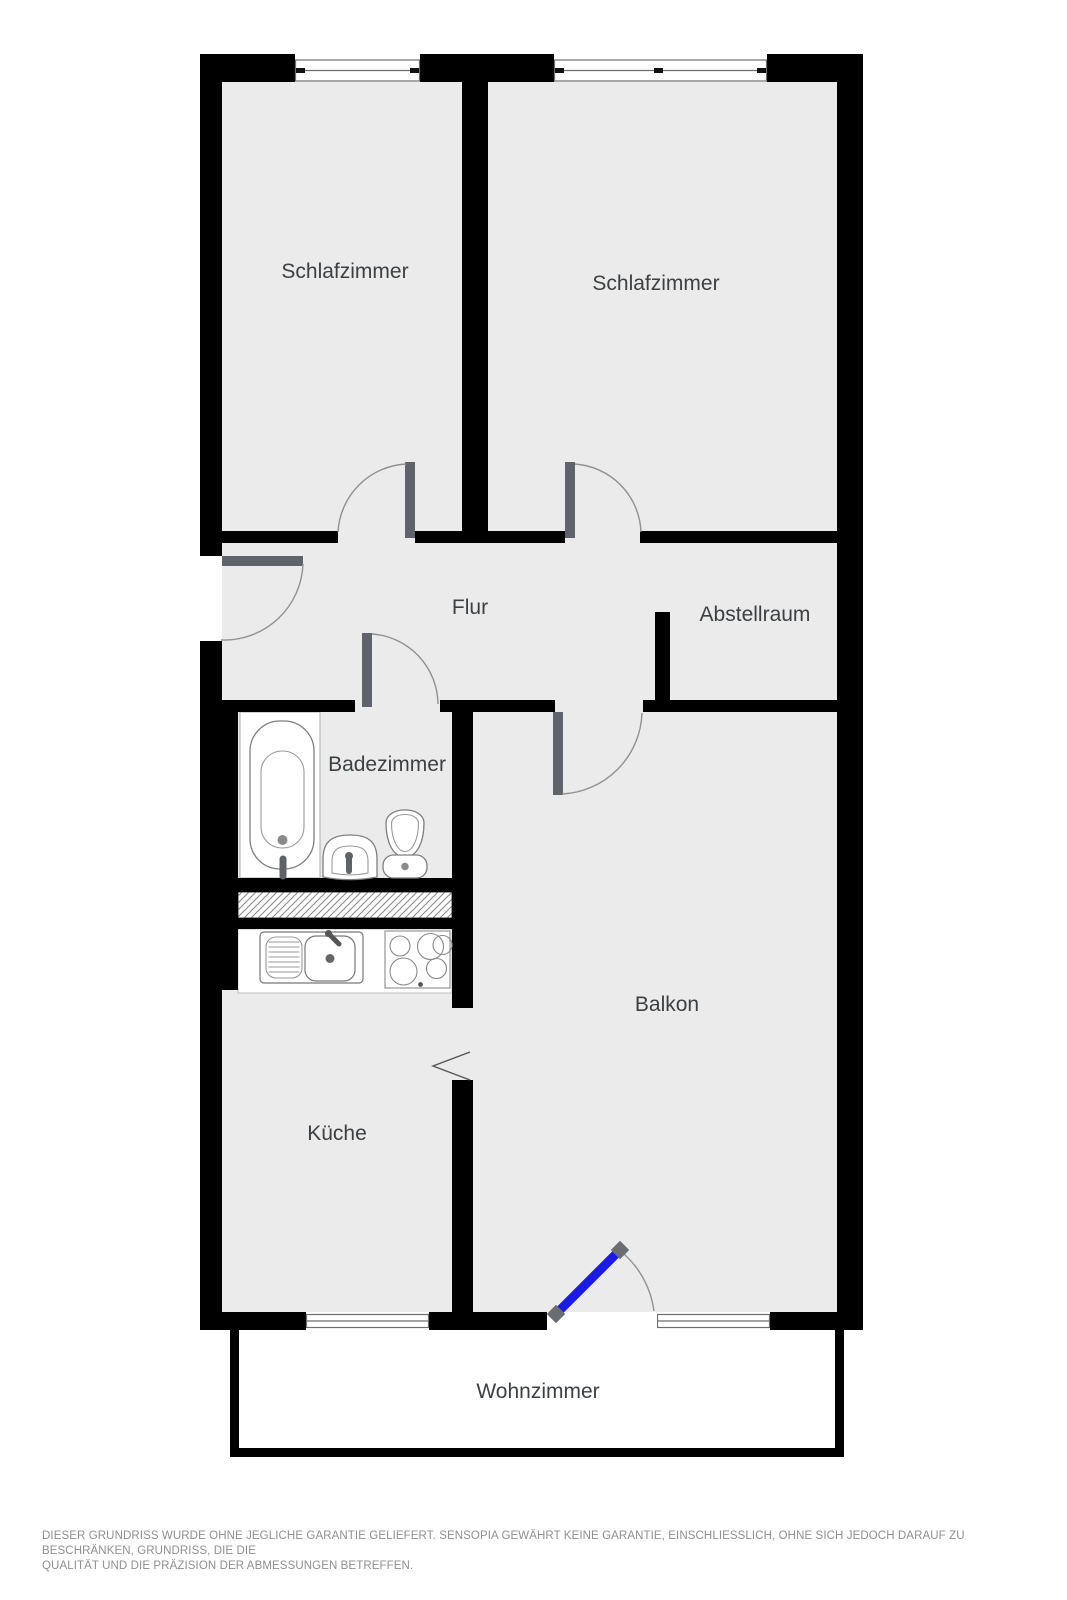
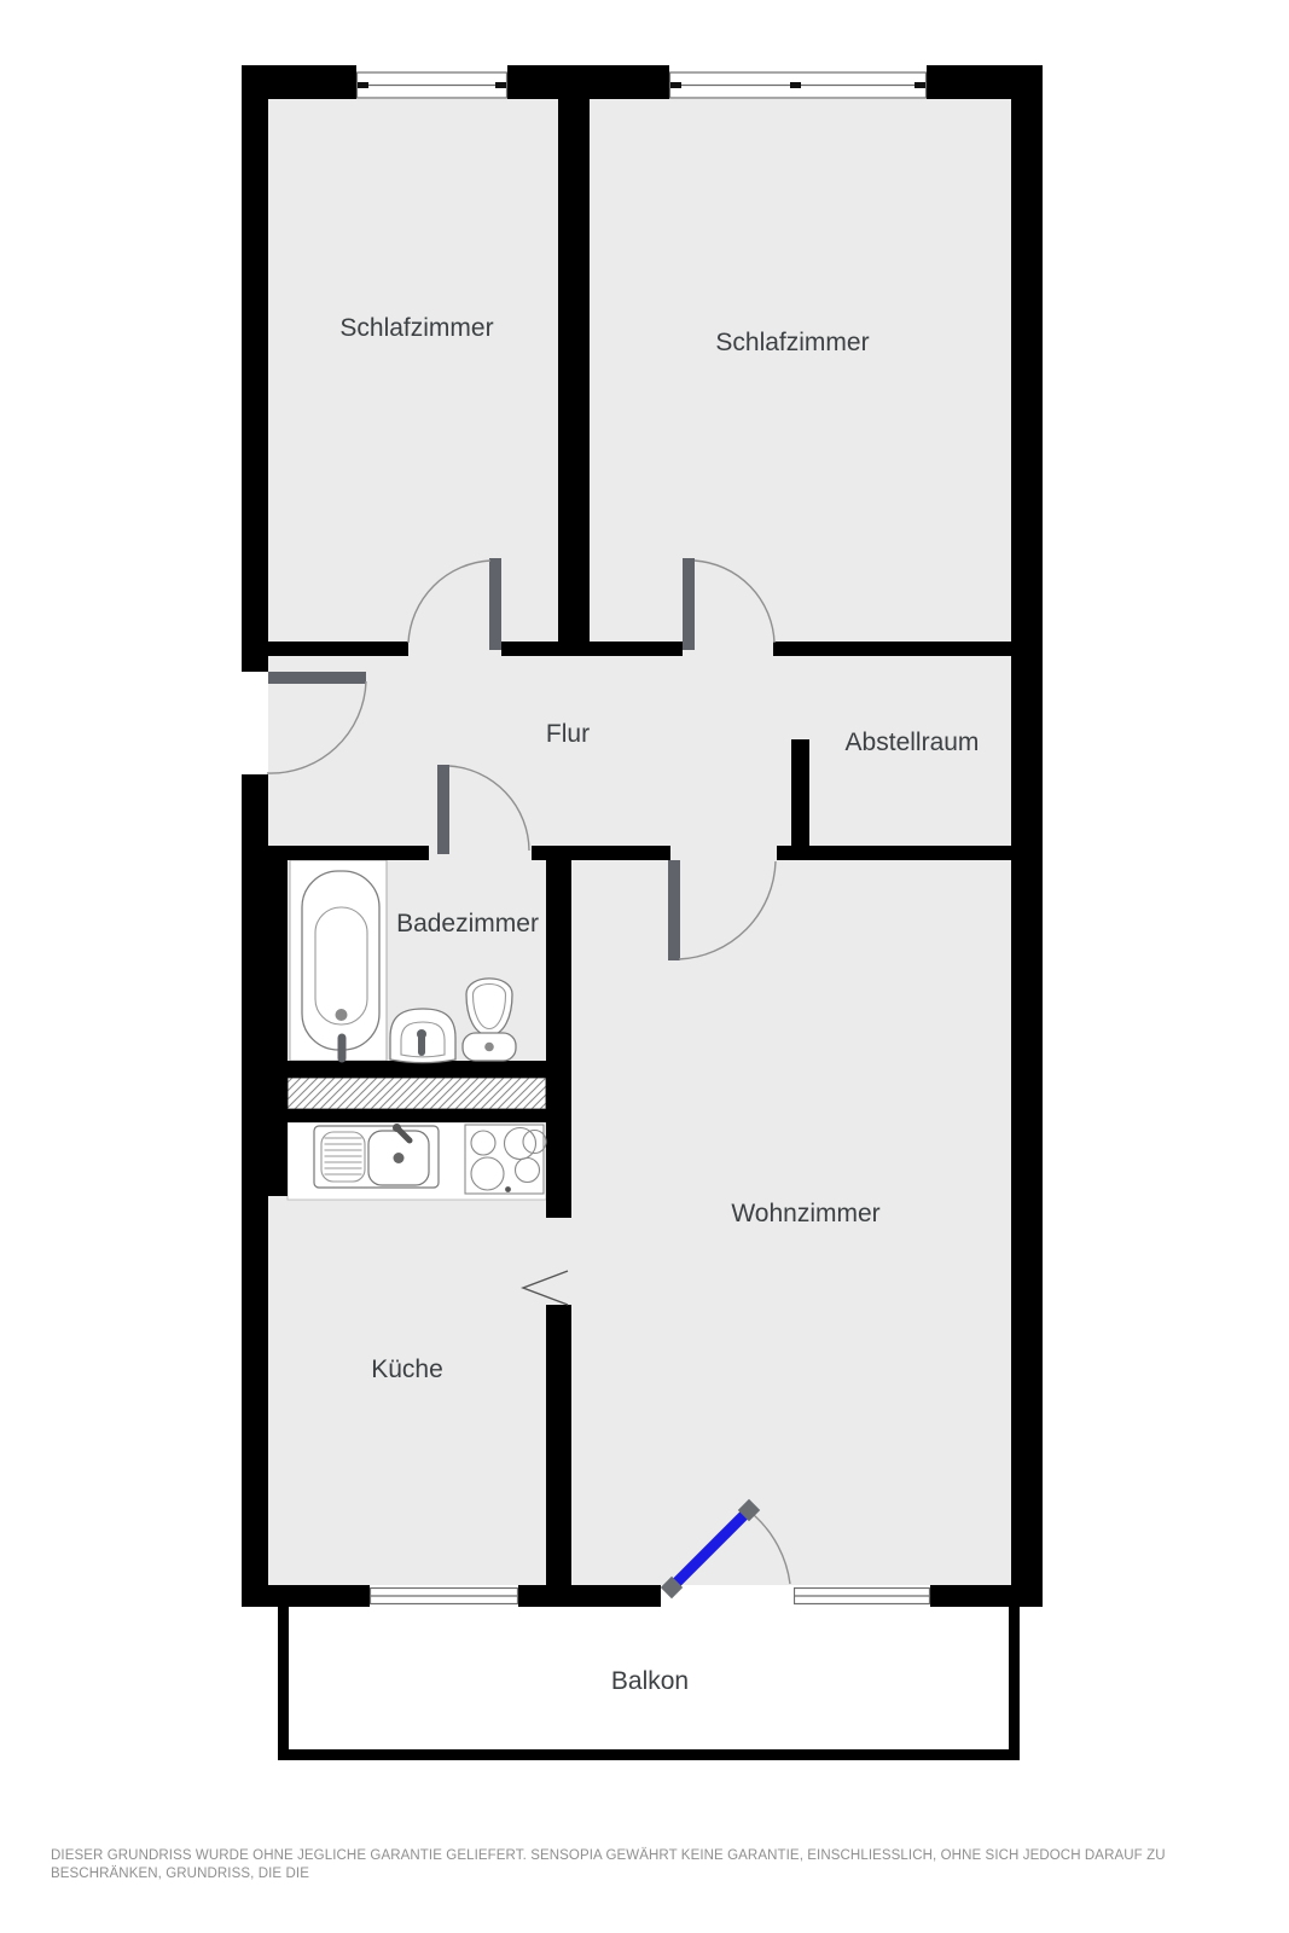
  Schlafzimmer
  Schlafzimmer
  Flur
  Abstellraum
  Badezimmer
- Balkon
+ Wohnzimmer
  Küche
- Wohnzimmer
+ Balkon
  DIESER GRUNDRISS WURDE OHNE JEGLICHE GARANTIE GELIEFERT. SENSOPIA GEWÄHRT KEINE GARANTIE, EINSCHLIESSLICH, OHNE SICH JEDOCH DARAUF ZU BESCHRÄNKEN, GRUNDRISS, DIE DIE
- QUALITÄT UND DIE PRÄZISION DER ABMESSUNGEN BETREFFEN.
